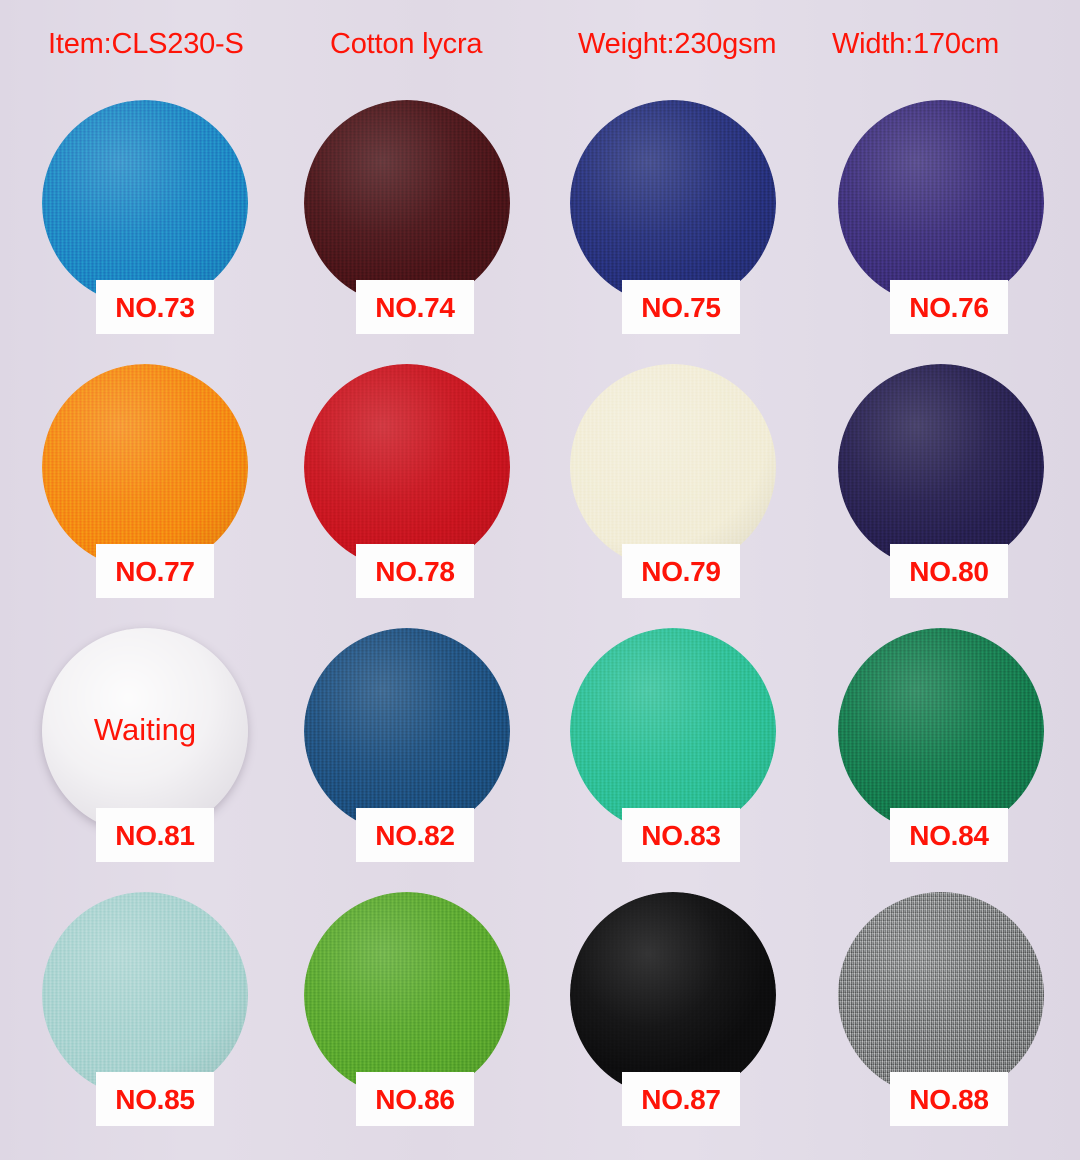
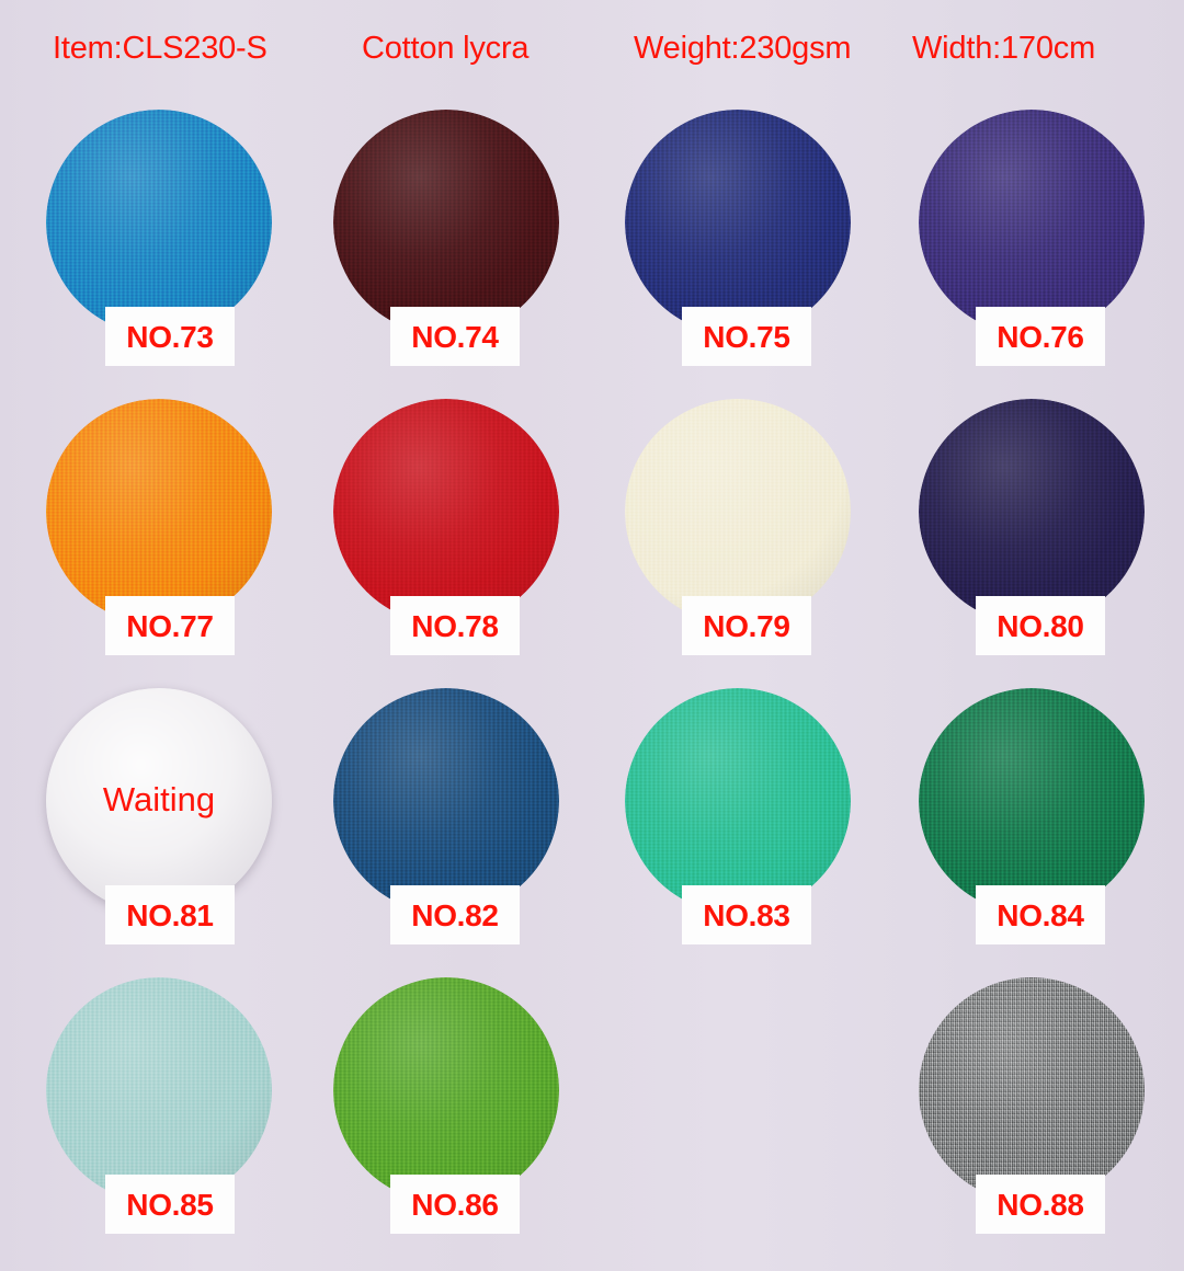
  Item:CLS230-S
  Cotton lycra
  Weight:230gsm
  Width:170cm
  NO.73
  NO.74
  NO.75
  NO.76
  NO.77
  NO.78
  NO.79
  NO.80
  Waiting
  NO.81
  NO.82
  NO.83
  NO.84
  NO.85
  NO.86
- NO.87
  NO.88
